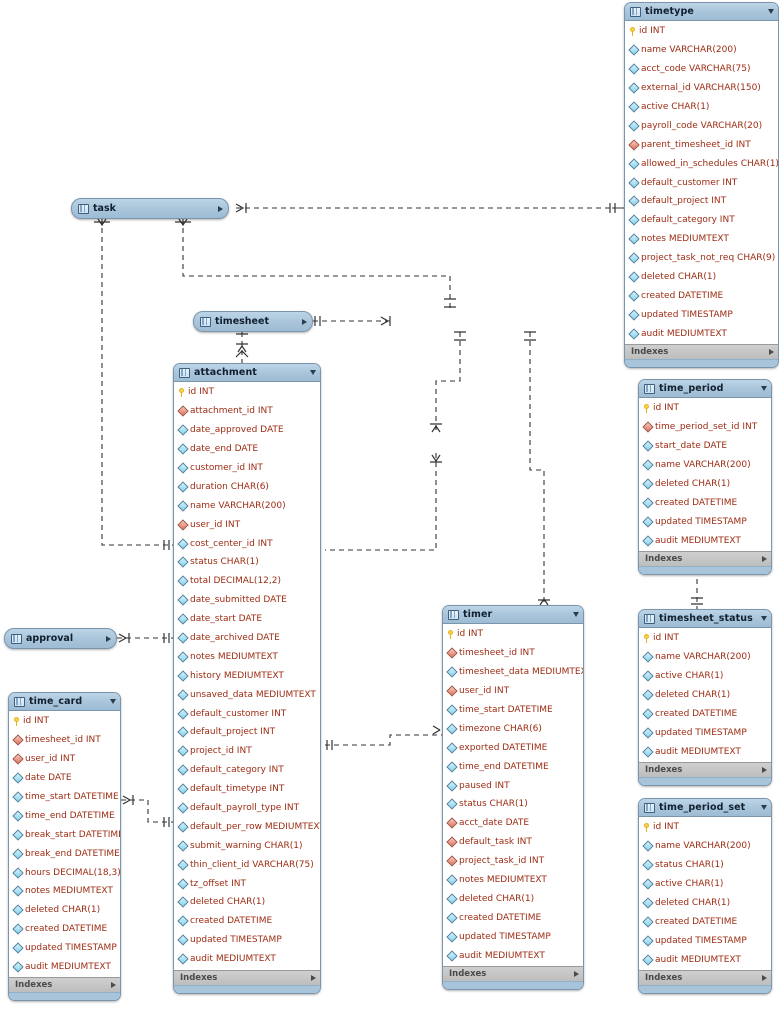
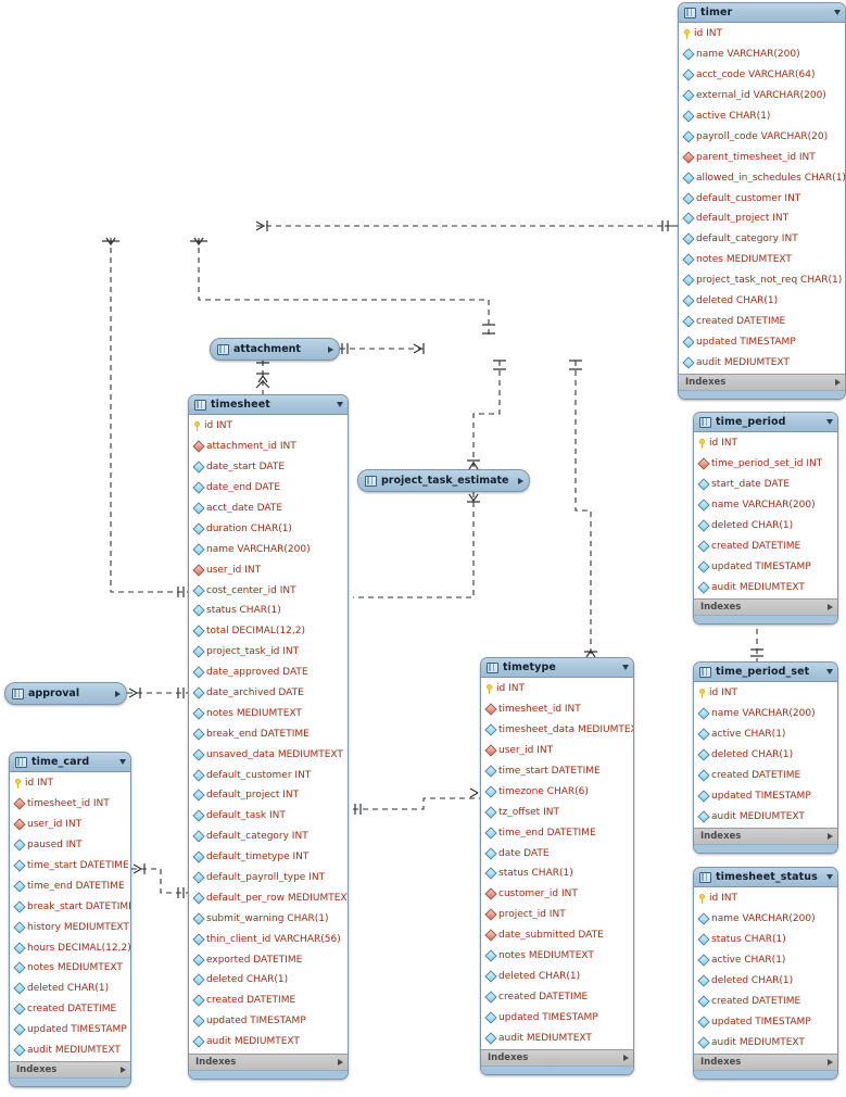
- timetype
+ timer
  id INT
  name VARCHAR(200)
- acct_code VARCHAR(75)
+ acct_code VARCHAR(64)
- external_id VARCHAR(150)
+ external_id VARCHAR(200)
  active CHAR(1)
  payroll_code VARCHAR(20)
  parent_timesheet_id INT
  allowed_in_schedules CHAR(1)
  default_customer INT
  default_project INT
  default_category INT
  notes MEDIUMTEXT
- project_task_not_req CHAR(9)
+ project_task_not_req CHAR(1)
  deleted CHAR(1)
  created DATETIME
  updated TIMESTAMP
  audit MEDIUMTEXT
  Indexes
  time_period
  id INT
  time_period_set_id INT
  start_date DATE
  name VARCHAR(200)
  deleted CHAR(1)
  created DATETIME
  updated TIMESTAMP
  audit MEDIUMTEXT
  Indexes
- timesheet_status
+ time_period_set
  id INT
  name VARCHAR(200)
  active CHAR(1)
  deleted CHAR(1)
  created DATETIME
  updated TIMESTAMP
  audit MEDIUMTEXT
  Indexes
- time_period_set
+ timesheet_status
  id INT
  name VARCHAR(200)
  status CHAR(1)
  active CHAR(1)
  deleted CHAR(1)
  created DATETIME
  updated TIMESTAMP
  audit MEDIUMTEXT
  Indexes
- attachment
+ timesheet
  id INT
  attachment_id INT
- date_approved DATE
+ date_start DATE
  date_end DATE
- customer_id INT
+ acct_date DATE
- duration CHAR(6)
+ duration CHAR(1)
  name VARCHAR(200)
  user_id INT
  cost_center_id INT
  status CHAR(1)
  total DECIMAL(12,2)
- date_submitted DATE
+ project_task_id INT
- date_start DATE
+ date_approved DATE
  date_archived DATE
  notes MEDIUMTEXT
- history MEDIUMTEXT
+ break_end DATETIME
  unsaved_data MEDIUMTEXT
  default_customer INT
  default_project INT
- project_id INT
+ default_task INT
  default_category INT
  default_timetype INT
  default_payroll_type INT
  default_per_row MEDIUMTEX
  submit_warning CHAR(1)
- thin_client_id VARCHAR(75)
+ thin_client_id VARCHAR(56)
- tz_offset INT
+ exported DATETIME
  deleted CHAR(1)
  created DATETIME
  updated TIMESTAMP
  audit MEDIUMTEXT
  Indexes
- timer
+ timetype
  id INT
  timesheet_id INT
  timesheet_data MEDIUMTE
  user_id INT
  time_start DATETIME
  timezone CHAR(6)
- exported DATETIME
+ tz_offset INT
  time_end DATETIME
- paused INT
+ date DATE
  status CHAR(1)
- acct_date DATE
+ customer_id INT
- default_task INT
+ project_id INT
- project_task_id INT
+ date_submitted DATE
  notes MEDIUMTEXT
  deleted CHAR(1)
  created DATETIME
  updated TIMESTAMP
  audit MEDIUMTEXT
  Indexes
  time_card
  id INT
  timesheet_id INT
  user_id INT
- date DATE
+ paused INT
  time_start DATETIME
  time_end DATETIME
  break_start DATETIM
- break_end DATETIME
+ history MEDIUMTEXT
- hours DECIMAL(18,3)
+ hours DECIMAL(12,2)
  notes MEDIUMTEXT
  deleted CHAR(1)
  created DATETIME
  updated TIMESTAMP
  audit MEDIUMTEXT
  Indexes
- task
- timesheet
+ attachment
+ project_task_estimate
  approval
